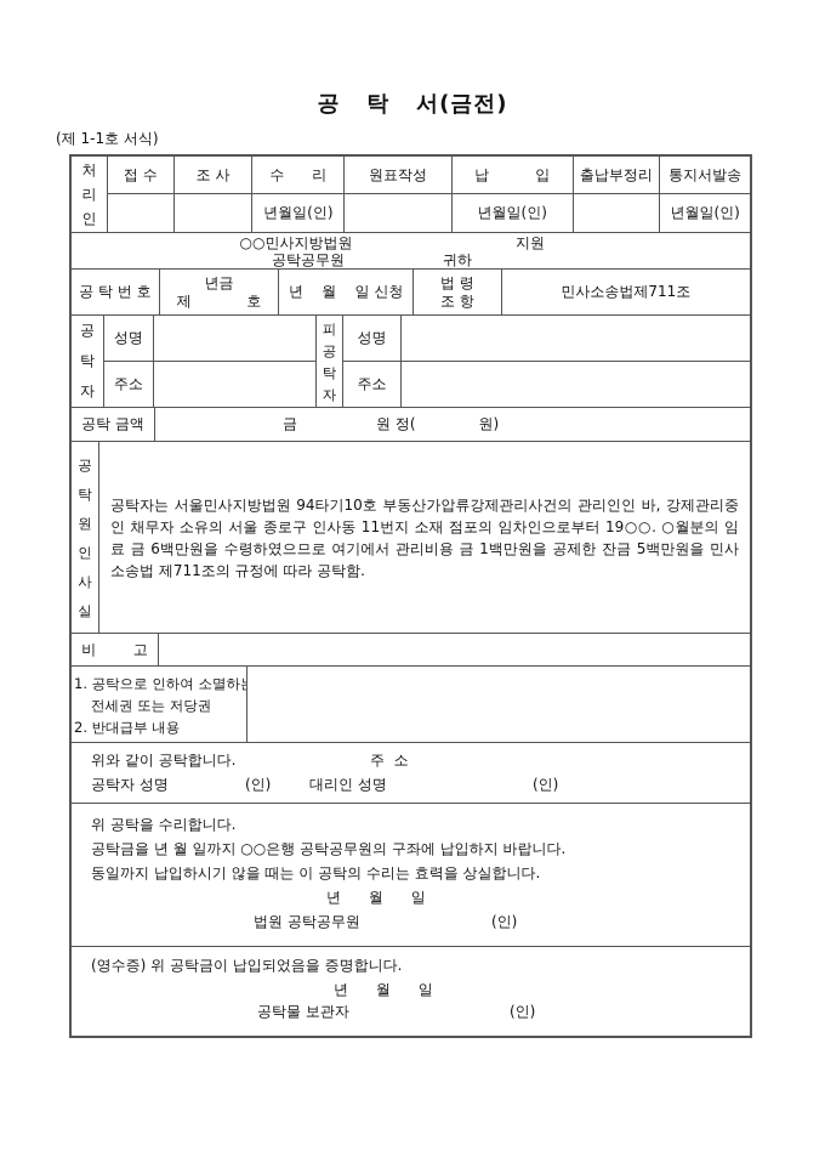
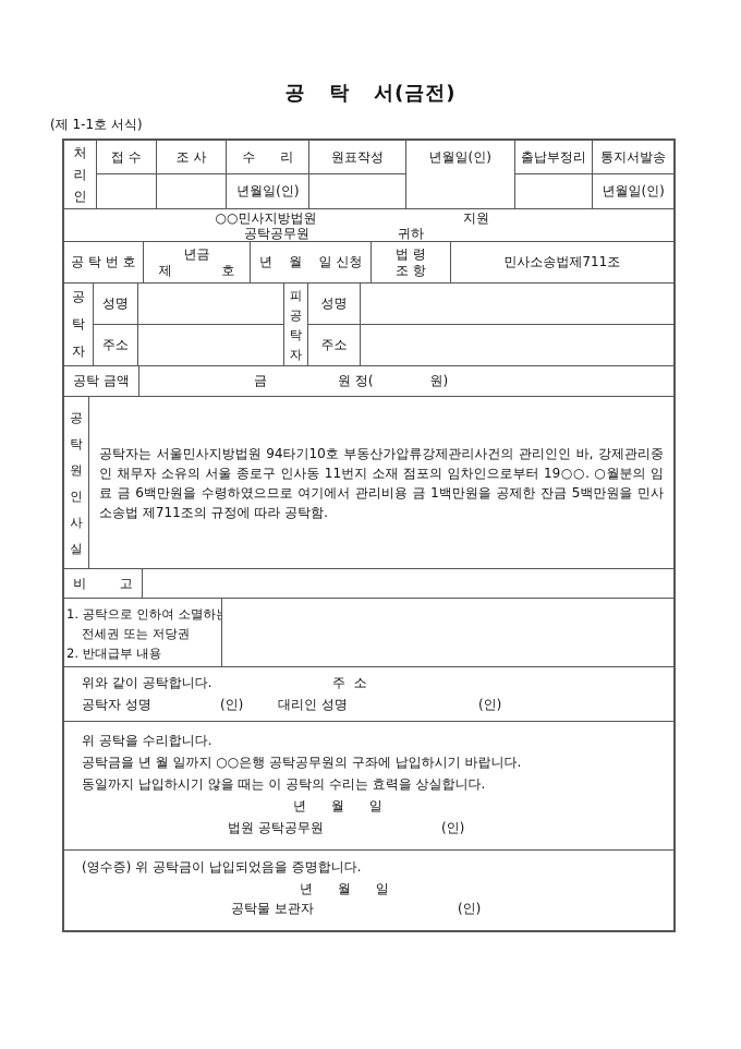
  공 탁 서(금전)
  (제 1-1호 서식)
  처리인
  접 수
  조 사
  수 리
  년월일(인)
  원표작성
- 납 입
  년월일(인)
  출납부정리
  통지서발송
  년월일(인)
  ○○민사지방법원
  지원
  공탁공무원
  귀하
  공 탁 번 호
  년금
  제 호
  년 월 일 신청
  법 령
  조 항
  민사소송법제711조
  공탁자
  성명
  주소
  피공탁자
  성명
  주소
  공탁 금액
  금
  원 정(
  원)
  공탁원인사실
  공탁자는 서울민사지방법원 94타기10호 부동산가압류강제관리사건의 관리인인 바, 강제관리중인 채무자 소유의 서울 종로구 인사동 11번지 소재 점포의 임차인으로부터 19○○. ○월분의 임료 금 6백만원을 수령하였으므로 여기에서 관리비용 금 1백만원을 공제한 잔금 5백만원을 민사소송법 제711조의 규정에 따라 공탁함.
  비 고
  1. 공탁으로 인하여 소멸하
  전세권 또는 저당권
  2. 반대급부 내용
  위와 같이 공탁합니다.
  주 소
  공탁자 성명
  (인)
  대리인 성명
  (인)
  위 공탁을 수리합니다.
- 공탁금을 년 월 일까지 ○○은행 공탁공무원의 구좌에 납입하지 바랍니다.
+ 공탁금을 년 월 일까지 ○○은행 공탁공무원의 구좌에 납입하시기 바랍니다.
  동일까지 납입하시기 않을 때는 이 공탁의 수리는 효력을 상실합니다.
  년 월 일
  법원 공탁공무원
  (인)
  (영수증) 위 공탁금이 납입되었음을 증명합니다.
  년 월 일
  공탁물 보관자
  (인)
